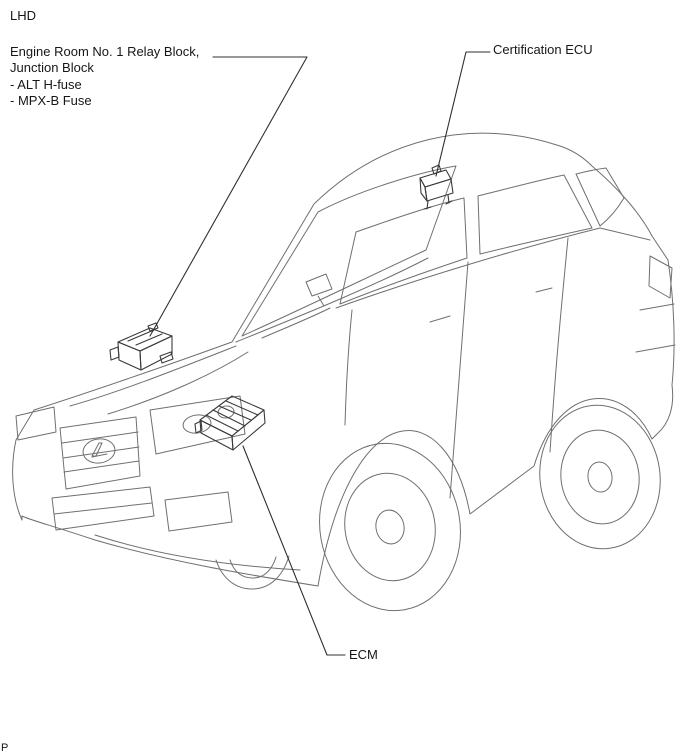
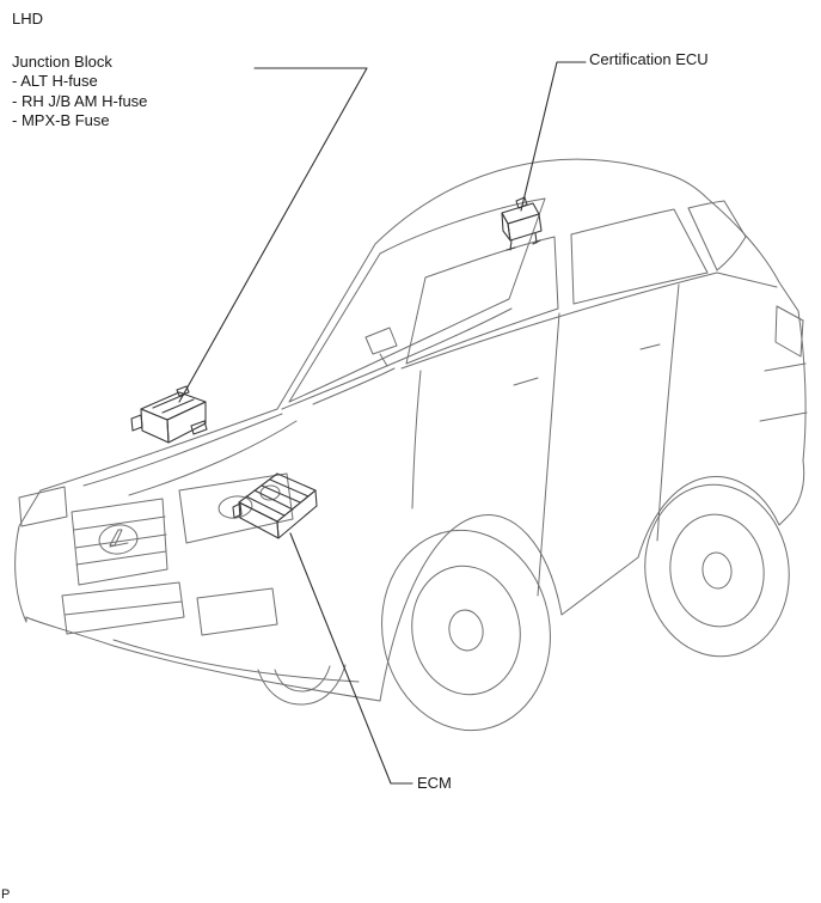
  LHD
- Engine Room No. 1 Relay Block,
  Junction Block
  - ALT H-fuse
+ - RH J/B AM H-fuse
  - MPX-B Fuse
  Certification ECU
  ECM
  P
